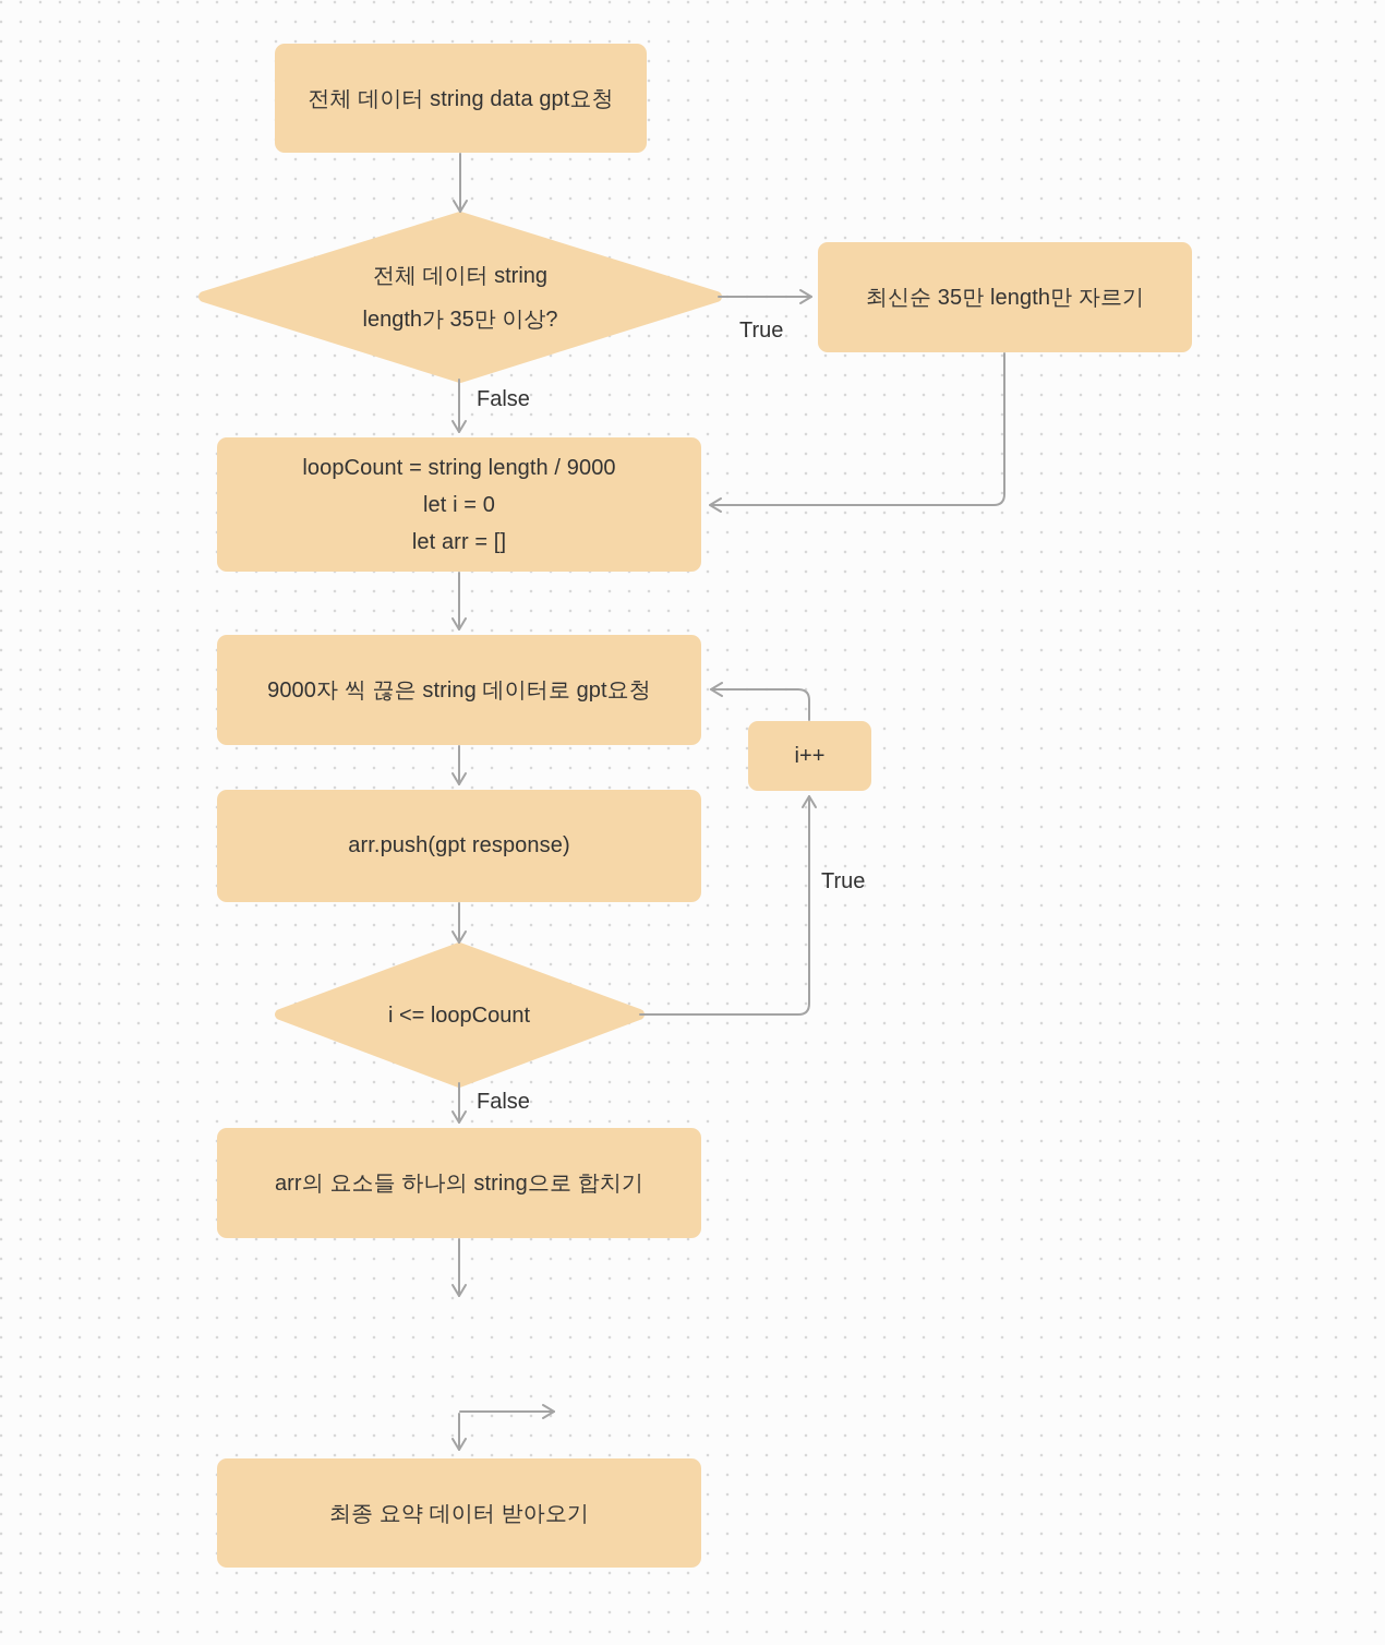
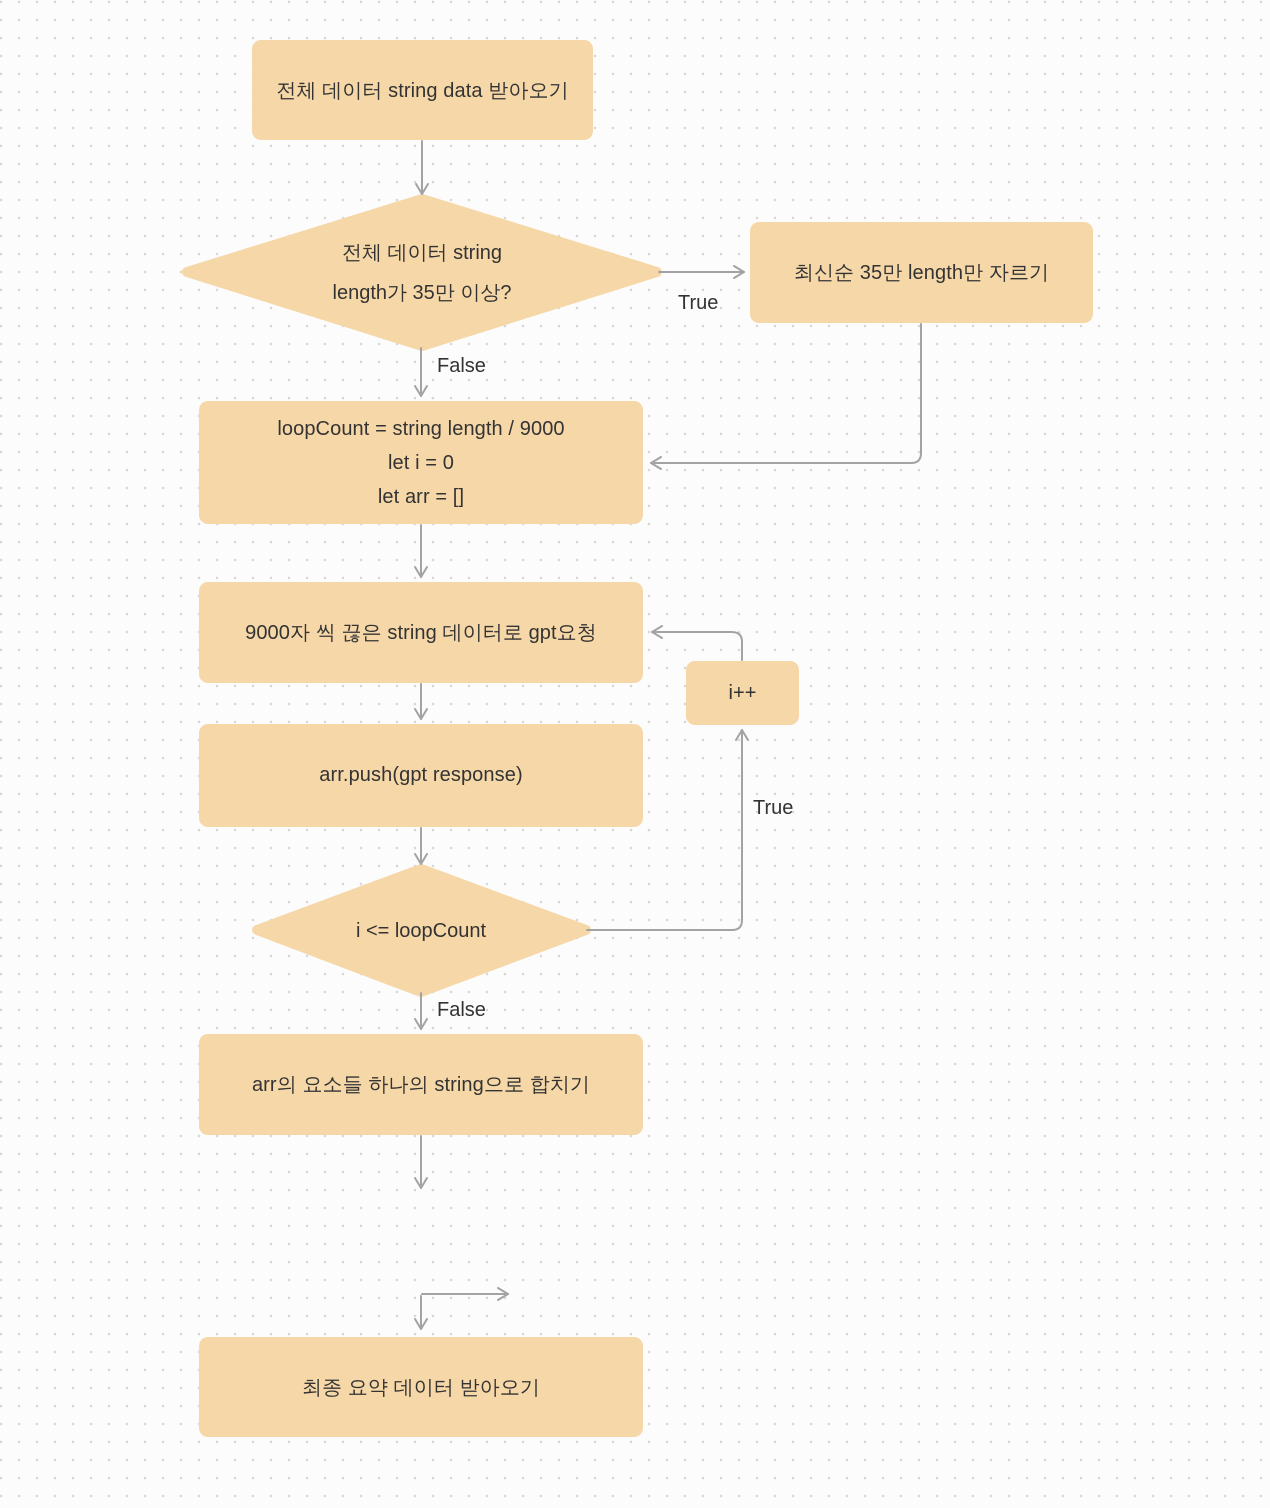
- 전체 데이터 string data gpt요청
+ 전체 데이터 string data 받아오기
  전체 데이터 string
  length가 35만 이상?
  최신순 35만 length만 자르기
  loopCount = string length / 9000
  let i = 0
  let arr = []
  9000자 씩 끊은 string 데이터로 gpt요청
  i++
  arr.push(gpt response)
  i <= loopCount
  arr의 요소들 하나의 string으로 합치기
  최종 요약 데이터 받아오기
  True
  False
  True
  False
